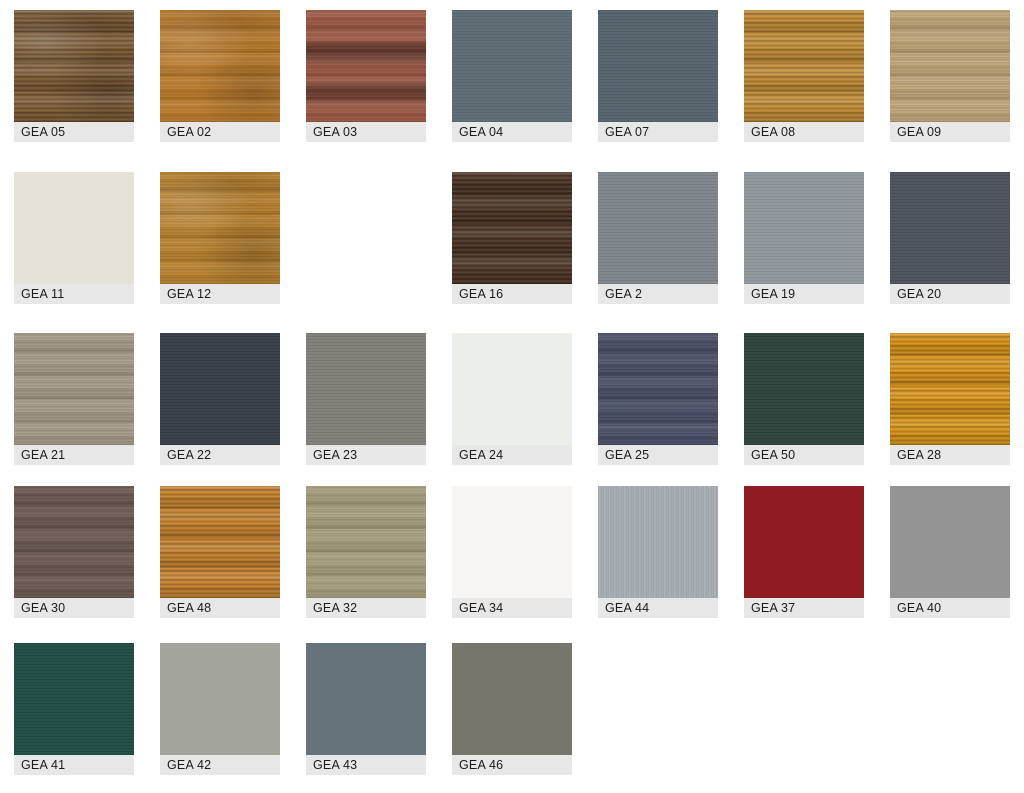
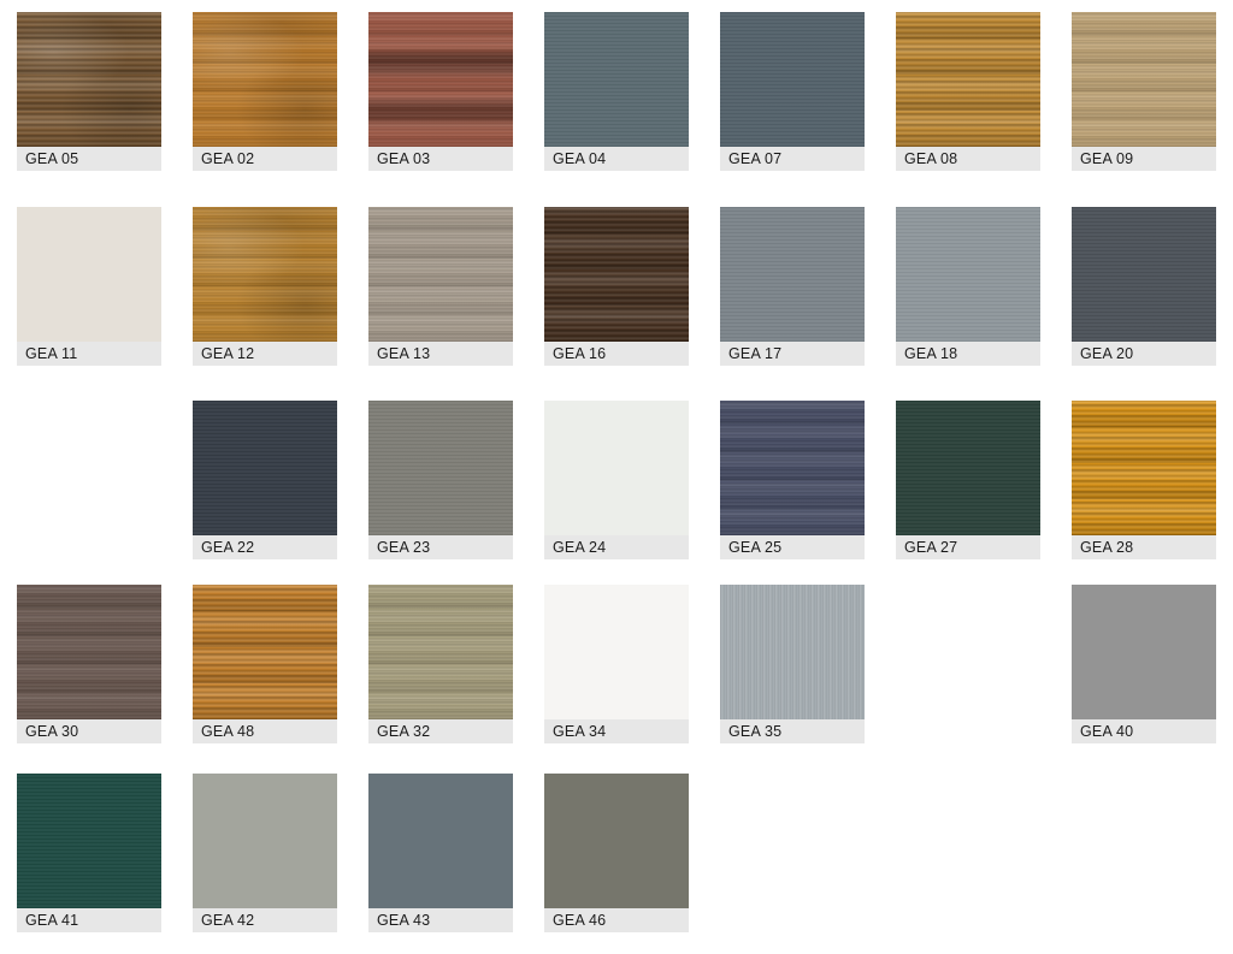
  GEA 05
  GEA 02
  GEA 03
  GEA 04
  GEA 07
  GEA 08
  GEA 09
  GEA 11
  GEA 12
+ GEA 13
  GEA 16
- GEA 2
+ GEA 17
- GEA 19
+ GEA 18
  GEA 20
- GEA 21
  GEA 22
  GEA 23
  GEA 24
  GEA 25
- GEA 50
+ GEA 27
  GEA 28
  GEA 30
  GEA 48
  GEA 32
  GEA 34
- GEA 44
+ GEA 35
- GEA 37
  GEA 40
  GEA 41
  GEA 42
  GEA 43
  GEA 46
